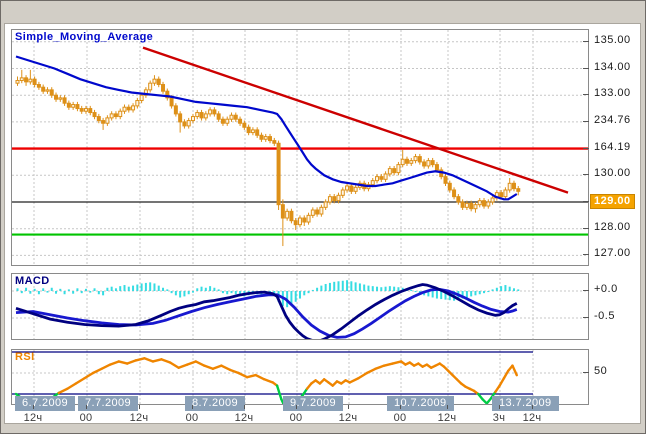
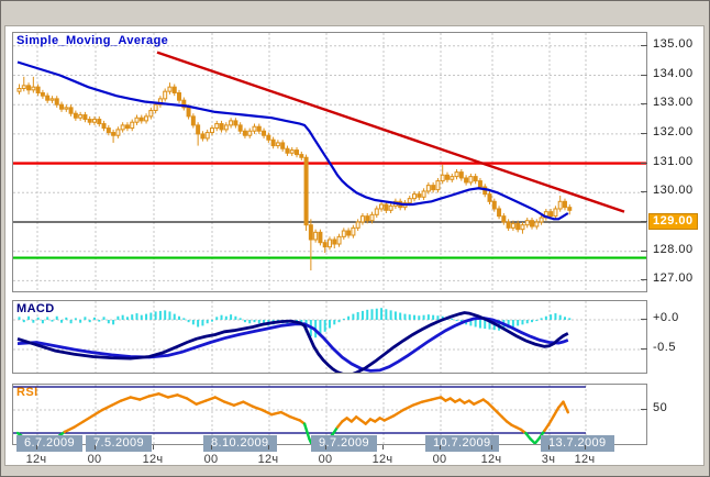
  Simple_Moving_Average
  MACD
  RSI
  135.00
  134.00
  133.00
- 234.76
+ 132.00
- 164.19
+ 131.00
  130.00
  128.00
  127.00
  129.00
  +0.0
  -0.5
  50
  6.7.2009
- 7.7.2009
+ 7.5.2009
- 8.7.2009
+ 8.10.2009
  9.7.2009
  10.7.2009
  13.7.2009
  12ч
  00
  12ч
  00
  12ч
  00
  12ч
  00
  12ч
  3ч
  12ч
